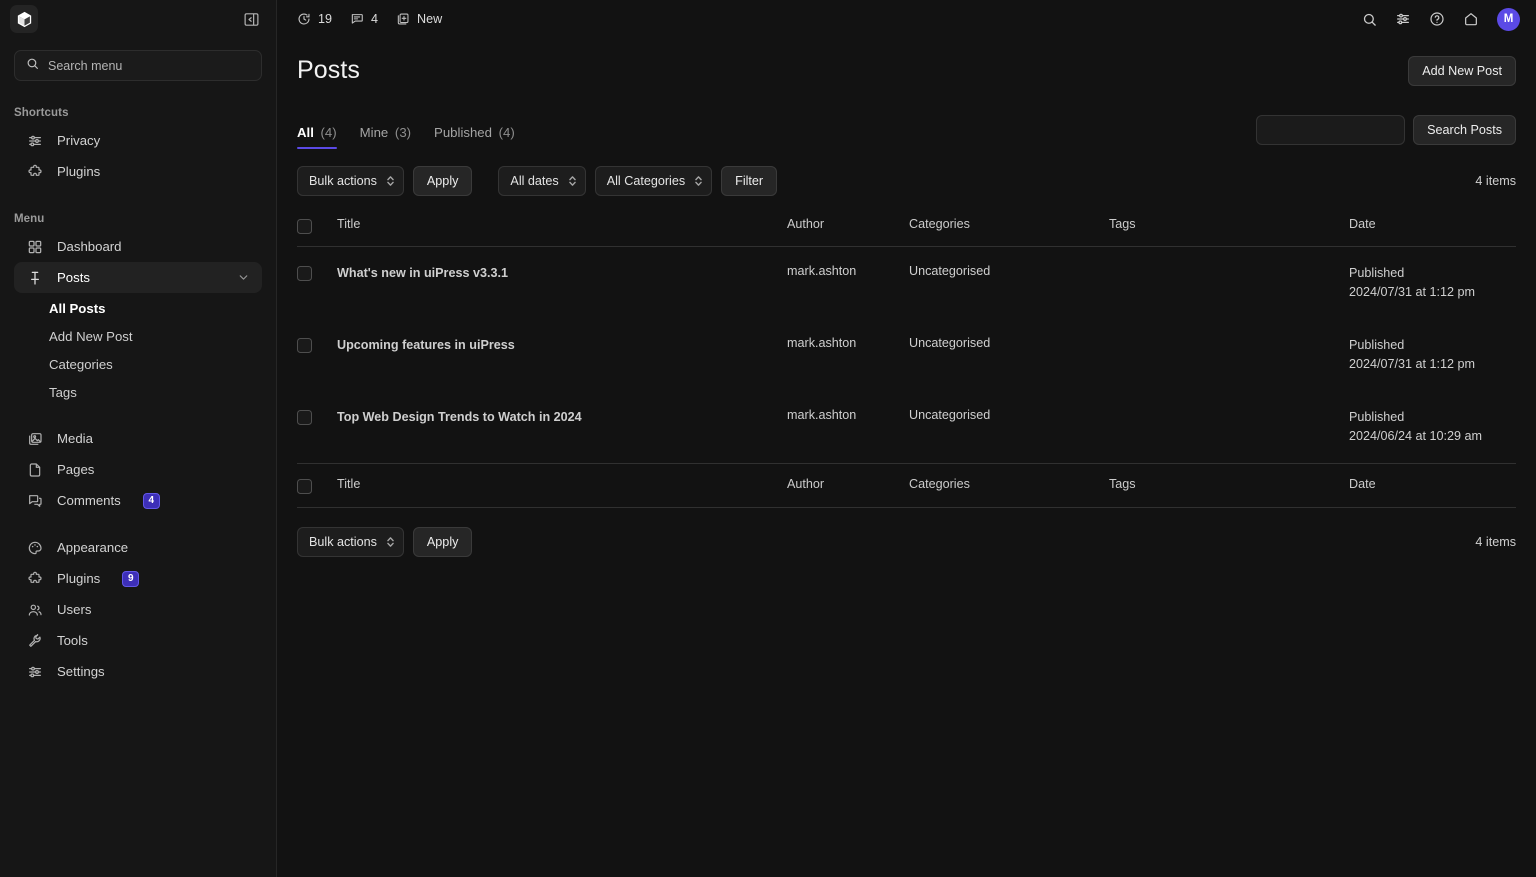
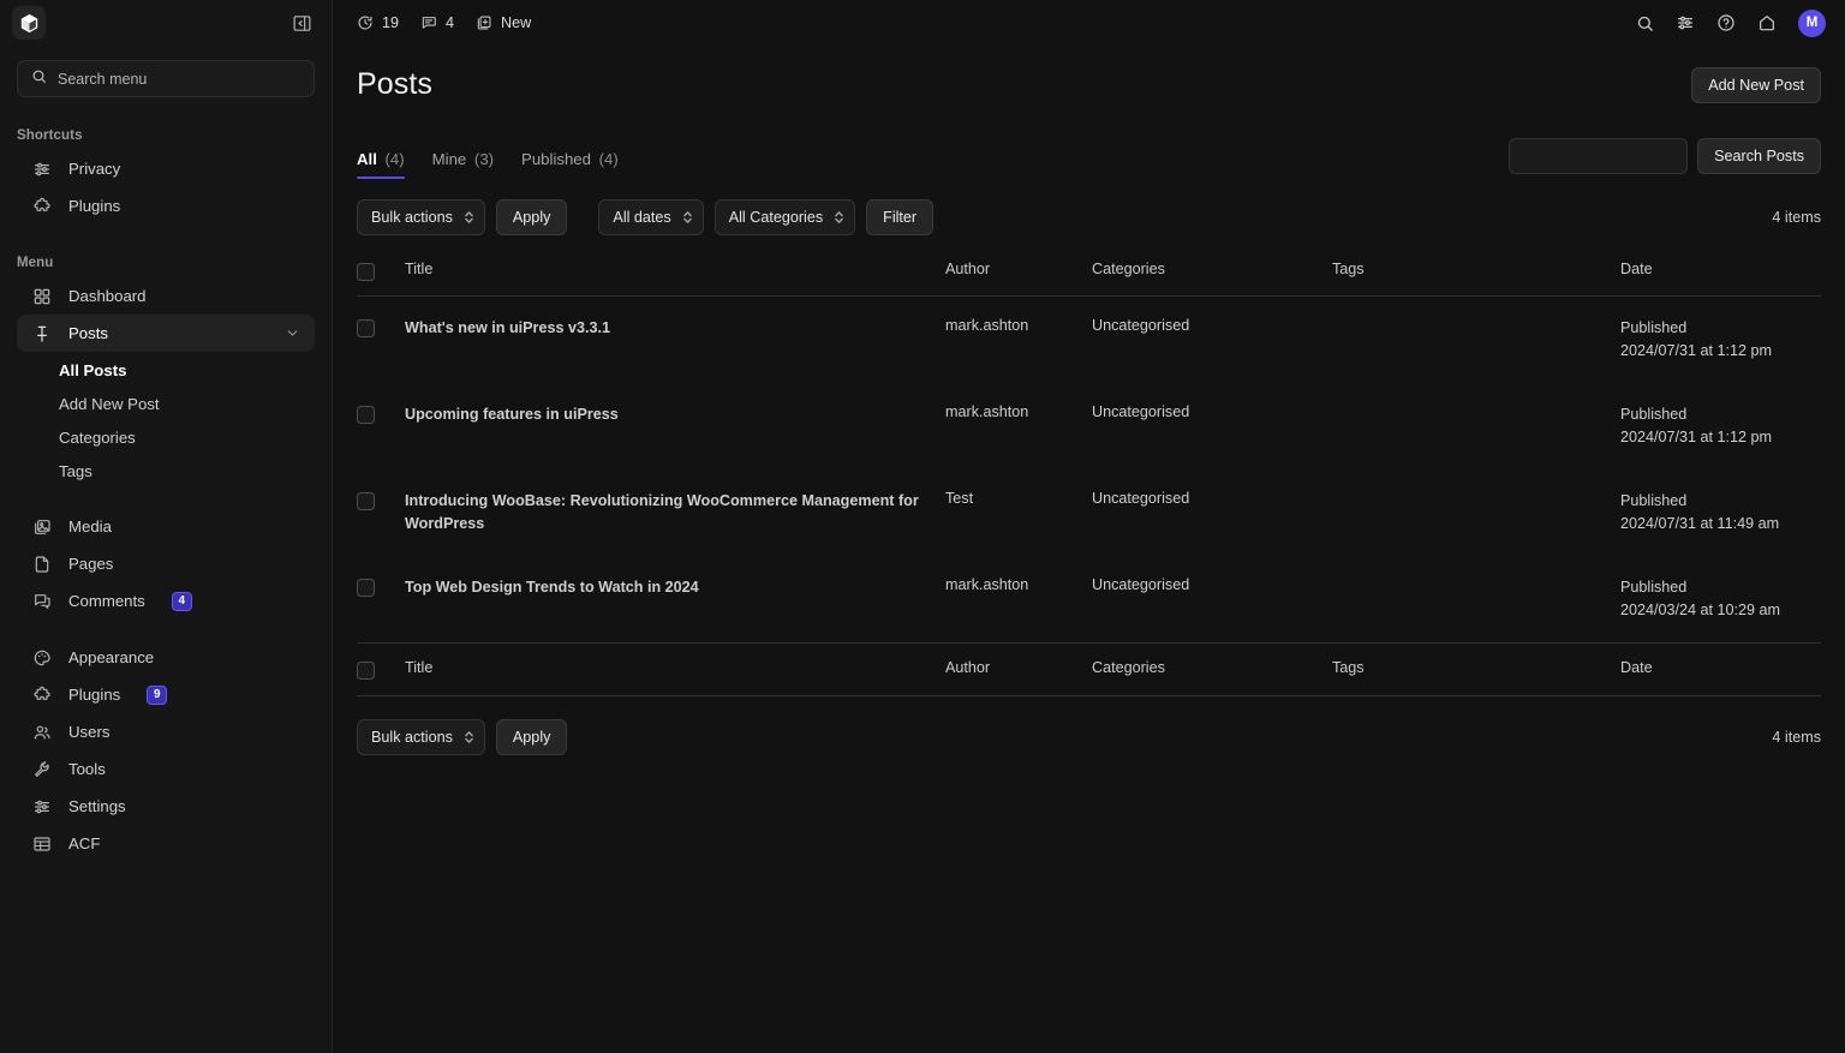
  Search menu
  Shortcuts
  Privacy
  Plugins
  Menu
  Dashboard
  Posts
  All Posts
  Add New Post
  Categories
  Tags
  Media
  Pages
  Comments
  4
  Appearance
  Plugins
  9
  Users
  Tools
  Settings
+ ACF
  19
  4
  New
  M
  Posts
  Add New Post
  All (4)
  Mine (3)
  Published (4)
  Search Posts
  Bulk actions
  Apply
  All dates
  All Categories
  Filter
  4 items
  	Title	Author	Categories	Tags	Date
  	What's new in uiPress v3.3.1	mark.ashton	Uncategorised		Published 2024/07/31 at 1:12 pm
  	Upcoming features in uiPress	mark.ashton	Uncategorised		Published 2024/07/31 at 1:12 pm
+ 	Introducing WooBase: Revolutionizing WooCommerce Management for WordPress	Test	Uncategorised		Published 2024/07/31 at 11:49 am
- 	Top Web Design Trends to Watch in 2024	mark.ashton	Uncategorised		Published 2024/06/24 at 10:29 am
+ 	Top Web Design Trends to Watch in 2024	mark.ashton	Uncategorised		Published 2024/03/24 at 10:29 am
  	Title	Author	Categories	Tags	Date
  Bulk actions
  Apply
  4 items
